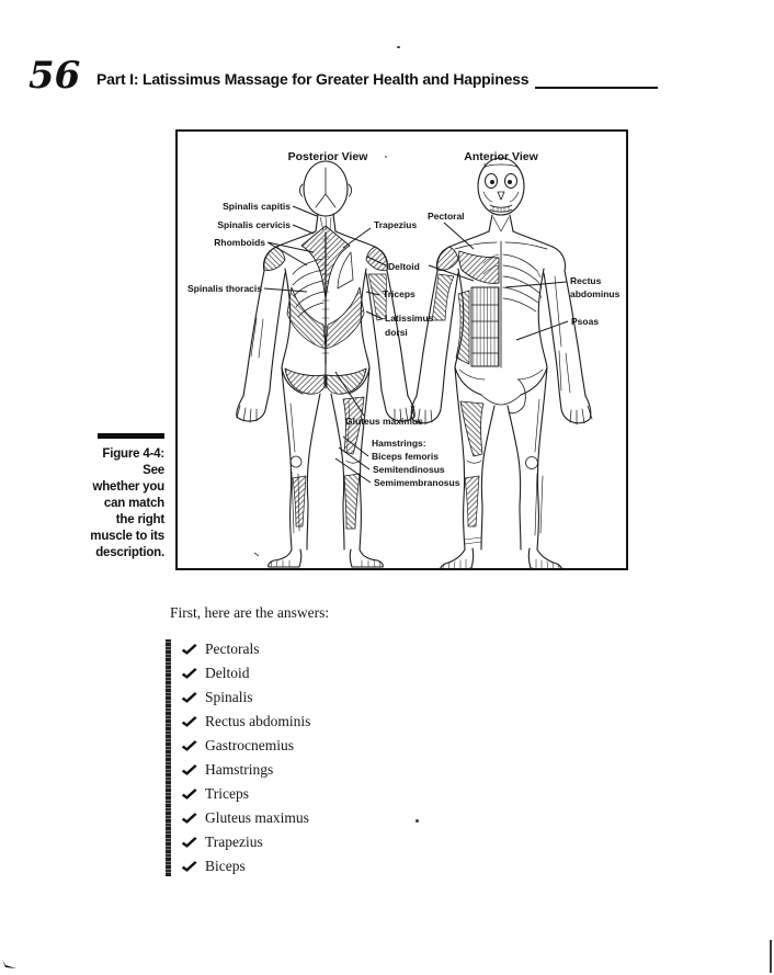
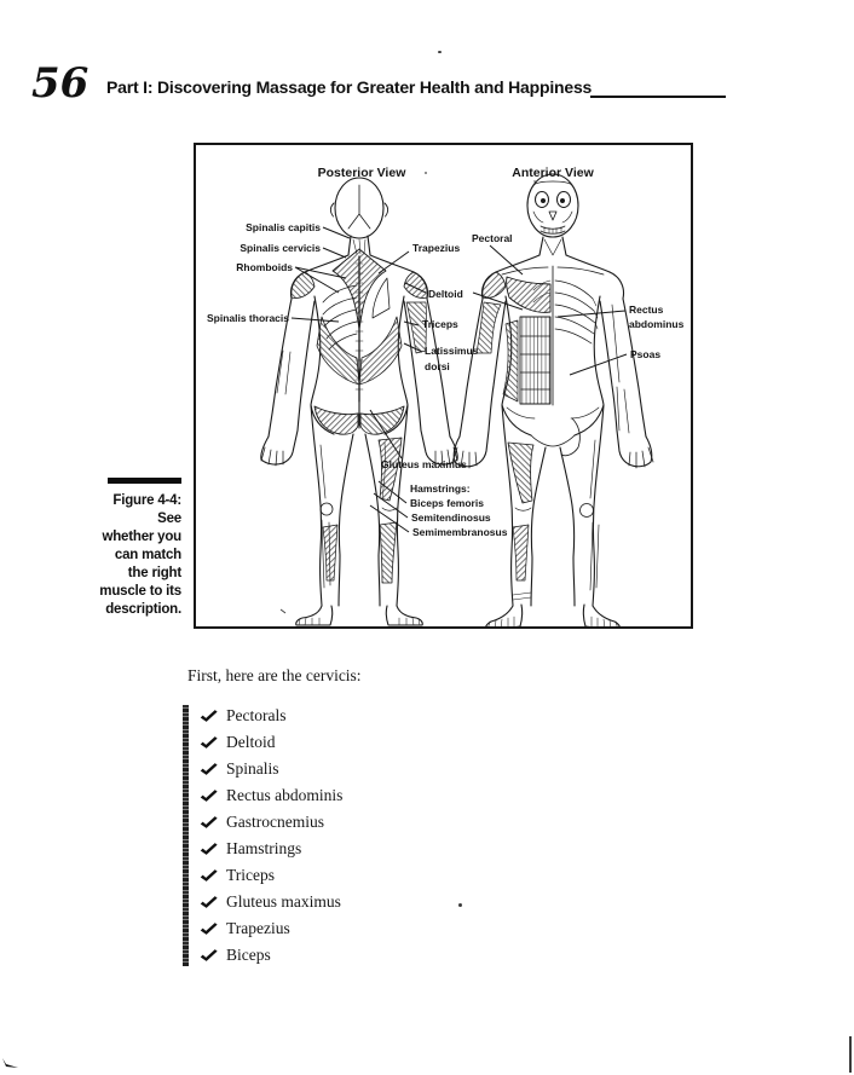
  56
- Part I: Latissimus Massage for Greater Health and Happiness
+ Part I: Discovering Massage for Greater Health and Happiness
  Posterior View
  Anterior View
  Spinalis capitis
  Spinalis cervicis
  Rhomboids
  Spinalis thoracis
  Trapezius
  Deltoid
  Triceps
  Latissimus
  dorsi
  Pectoral
  Rectus
  abdominus
  Psoas
  Gluteus maximus
  Hamstrings:
  Biceps femoris
  Semitendinosus
  Semimembranosus
  Figure 4-4:
  See
  whether you
  can match
  the right
  muscle to its
  description.
- First, here are the answers:
+ First, here are the cervicis:
  Pectorals
  Deltoid
  Spinalis
  Rectus abdominis
  Gastrocnemius
  Hamstrings
  Triceps
  Gluteus maximus
  Trapezius
  Biceps
